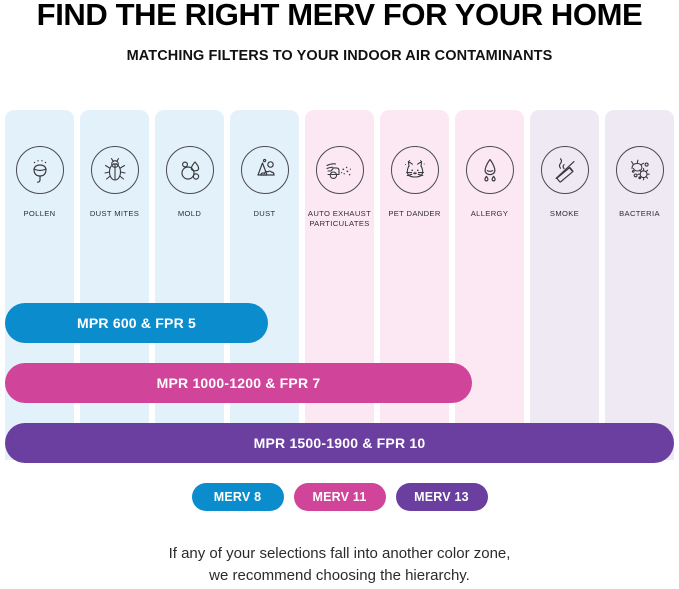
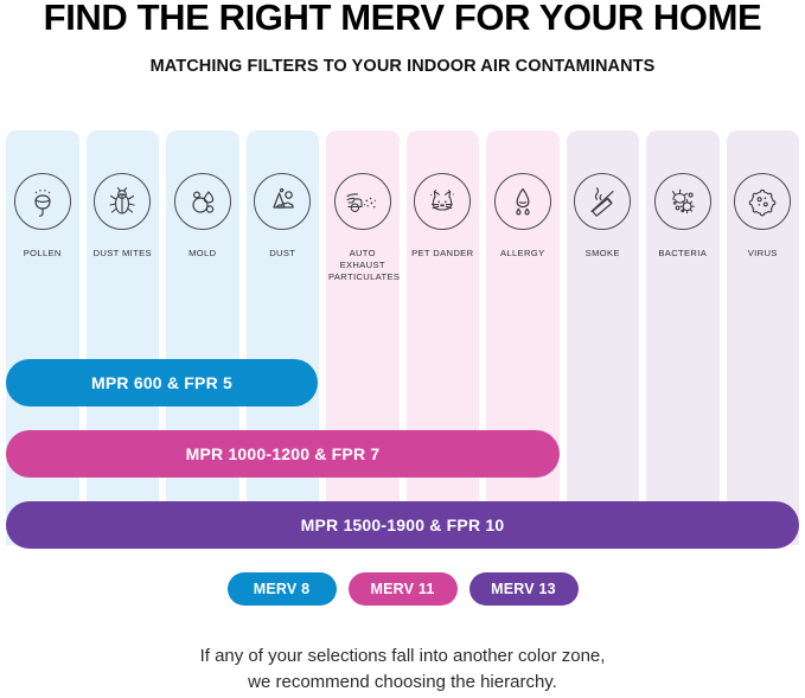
  FIND THE RIGHT MERV FOR YOUR HOME
  MATCHING FILTERS TO YOUR INDOOR AIR CONTAMINANTS
  POLLEN
  DUST MITES
  MOLD
  DUST
  AUTO EXHAUST PARTICULATES
  PET DANDER
  ALLERGY
  SMOKE
  BACTERIA
+ VIRUS
  MPR 600 & FPR 5
  MPR 1000-1200 & FPR 7
  MPR 1500-1900 & FPR 10
  MERV 8
  MERV 11
  MERV 13
  If any of your selections fall into another color zone,
  we recommend choosing the hierarchy.
